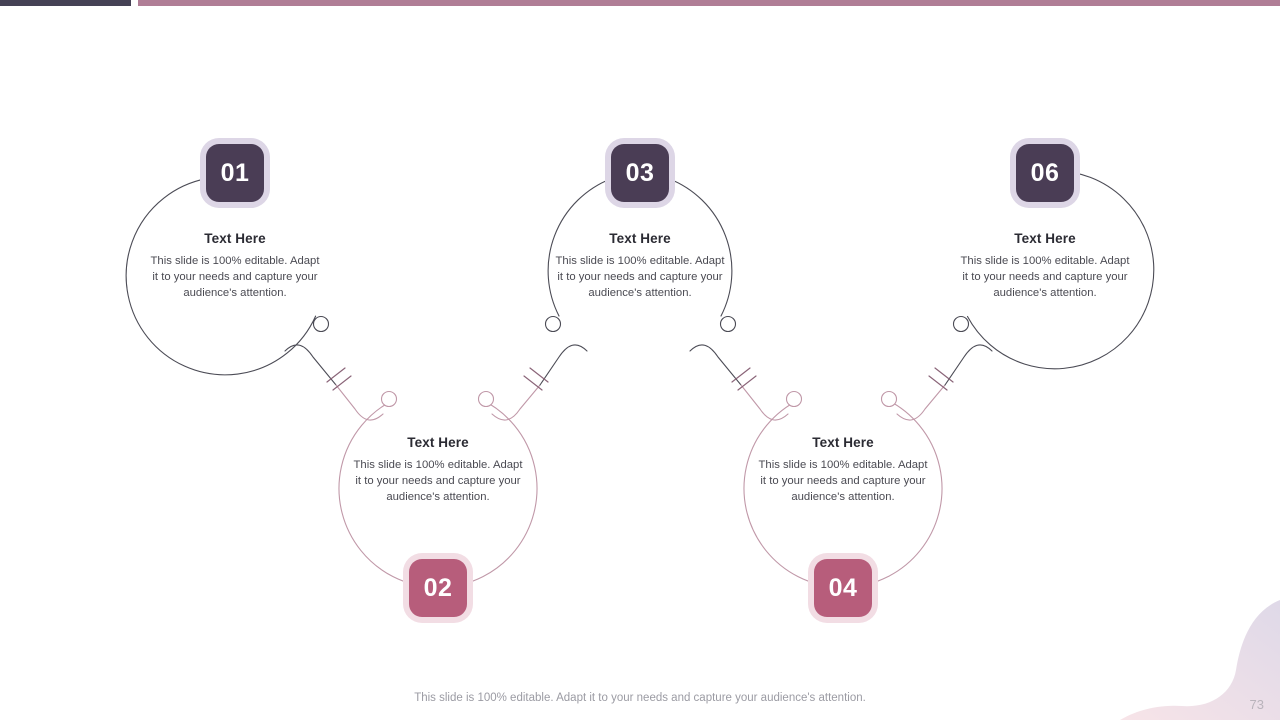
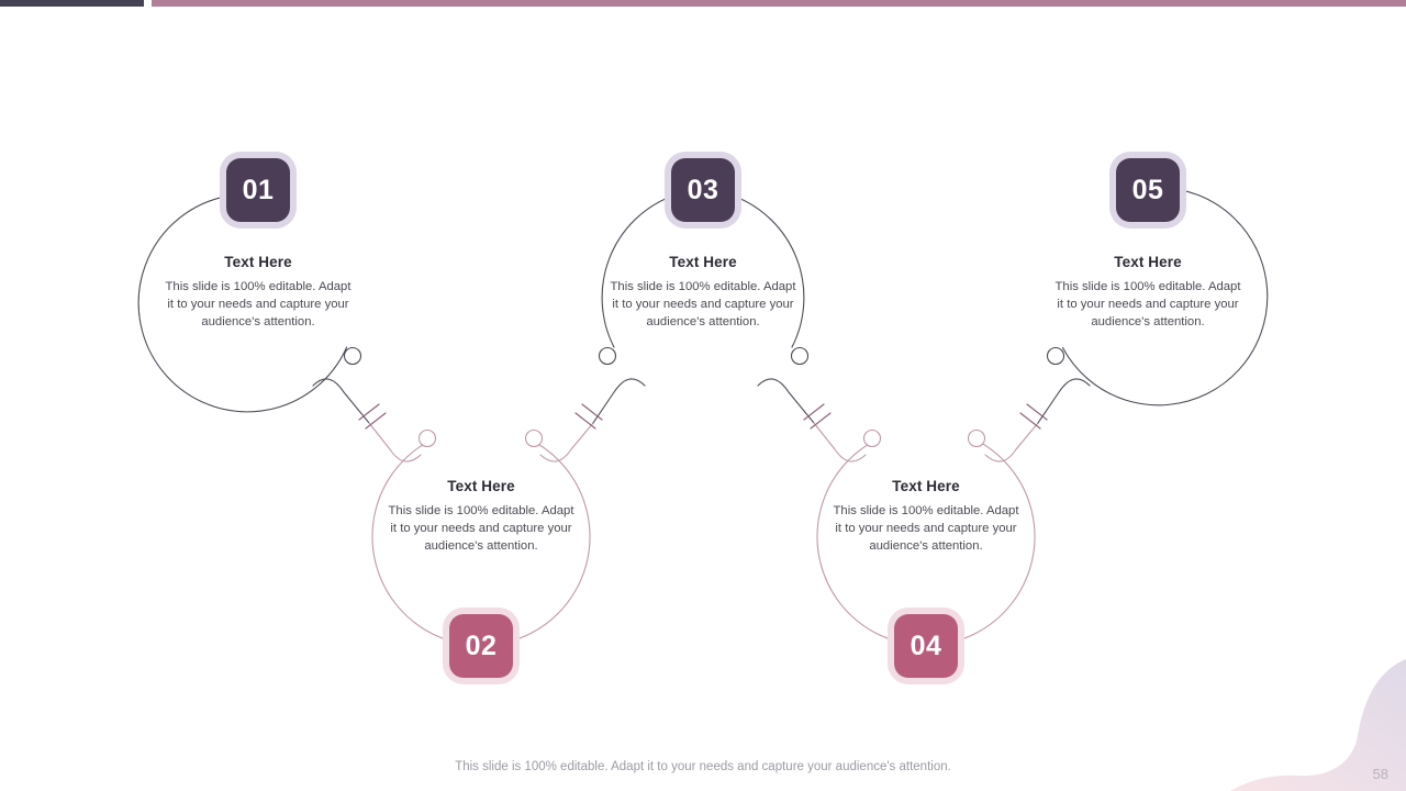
  Text Here
  This slide is 100% editable. Adapt it to your needs and capture your audience's attention.
  Text Here
  This slide is 100% editable. Adapt it to your needs and capture your audience's attention.
  Text Here
  This slide is 100% editable. Adapt it to your needs and capture your audience's attention.
  Text Here
  This slide is 100% editable. Adapt it to your needs and capture your audience's attention.
  Text Here
  This slide is 100% editable. Adapt it to your needs and capture your audience's attention.
  01
  02
  03
  04
- 06
+ 05
  This slide is 100% editable. Adapt it to your needs and capture your audience's attention.
- 73
+ 58
